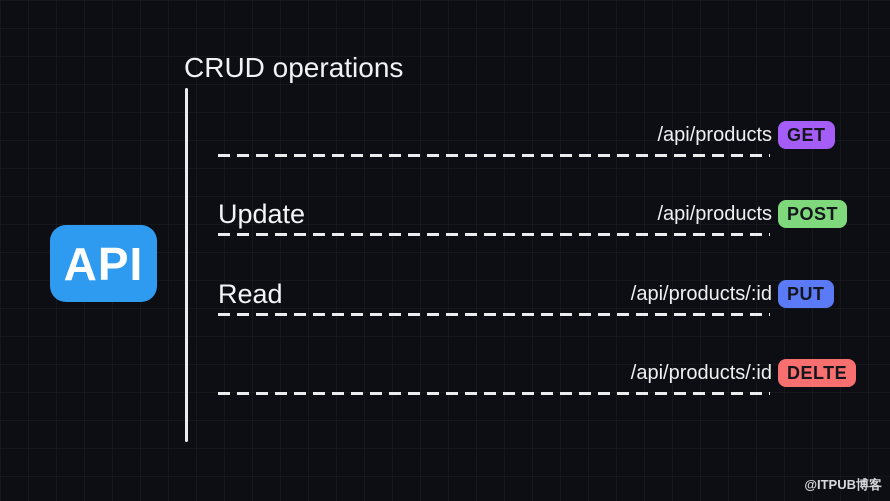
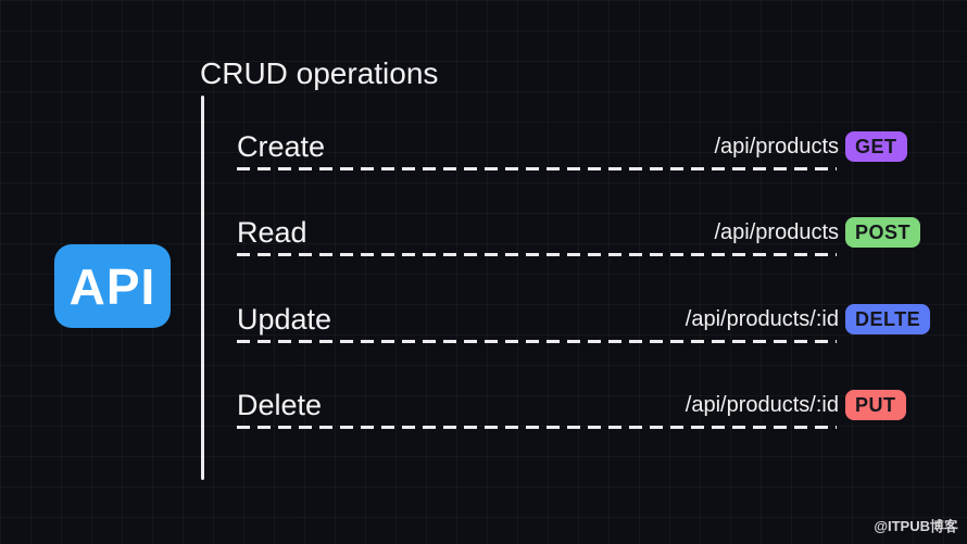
  API
  CRUD operations
+ Create
  /api/products
  GET
- Update
+ Read
  /api/products
  POST
- Read
+ Update
  /api/products/:id
- PUT
+ DELTE
+ Delete
  /api/products/:id
- DELTE
+ PUT
  @ITPUB博客
